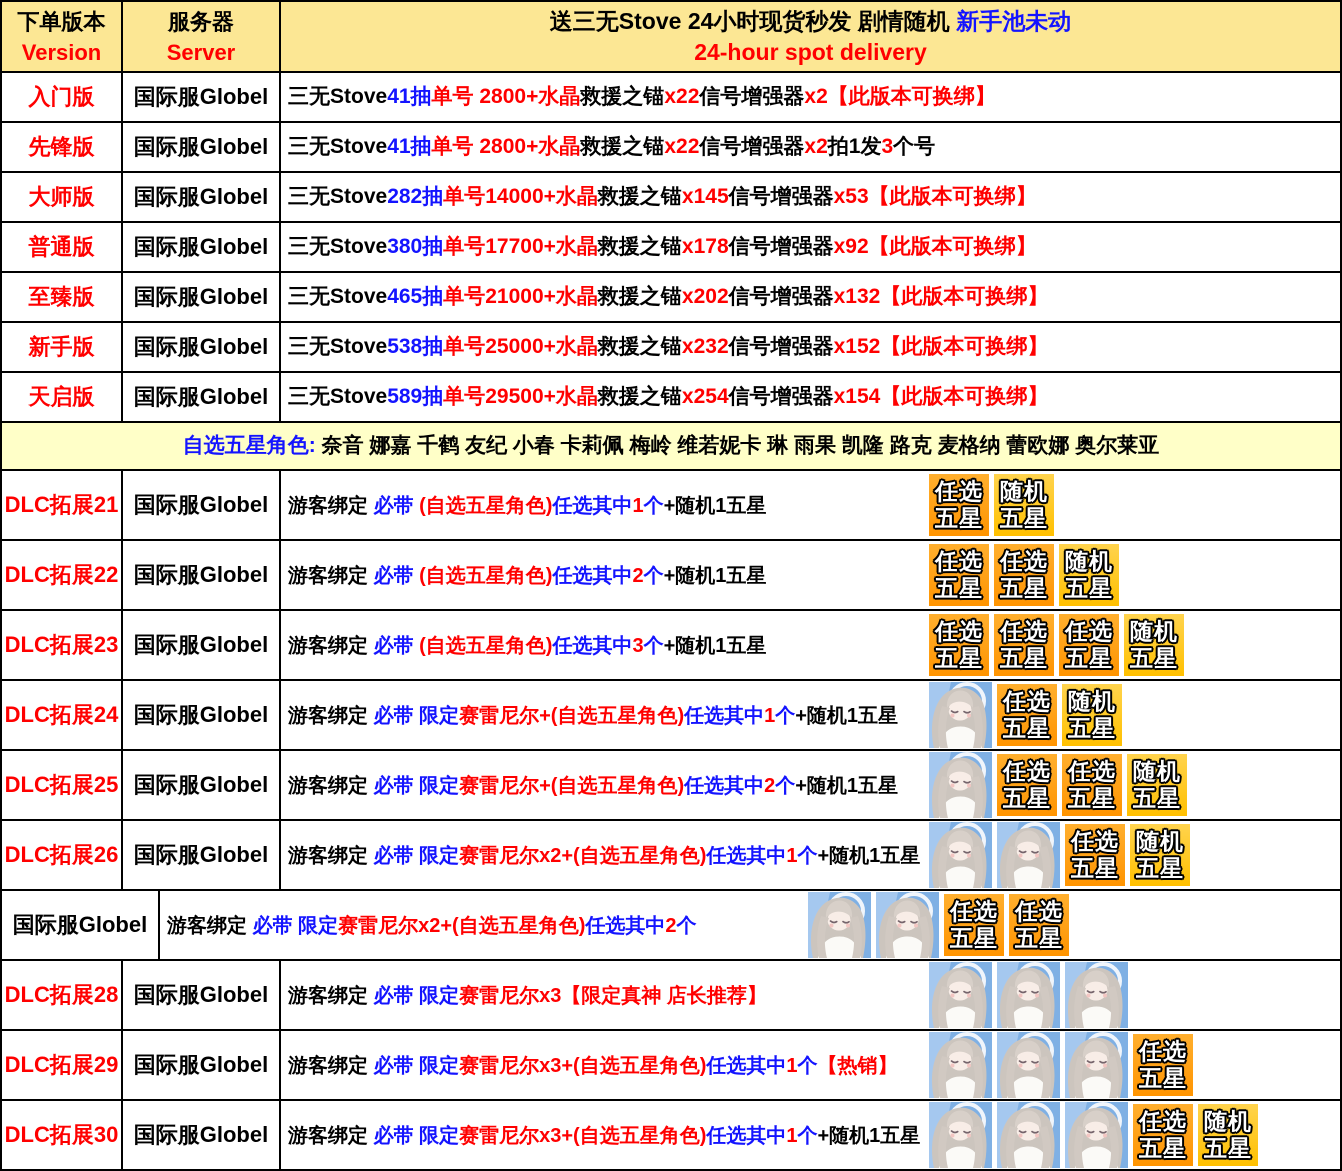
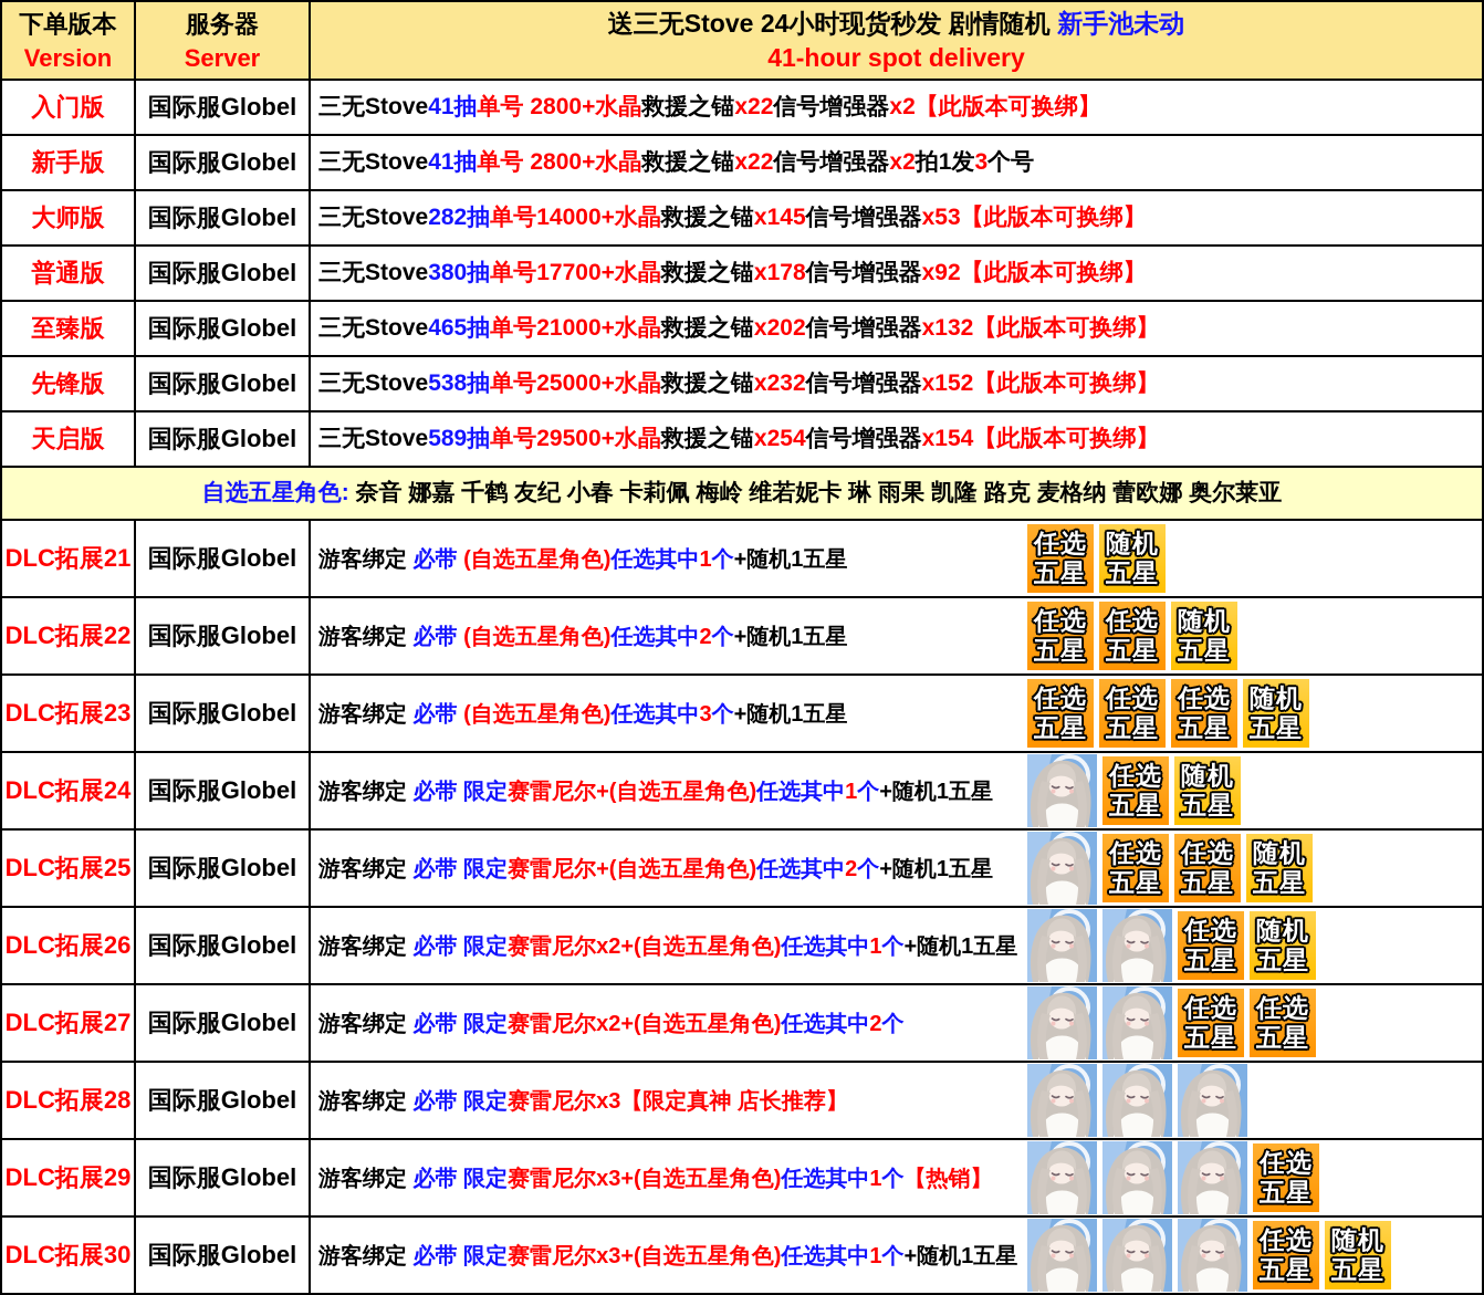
  下单版本
  Version
  服务器
  Server
  送三无Stove 24小时现货秒发 剧情随机 新手池未动
- 24-hour spot delivery
+ 41-hour spot delivery
  入门版
  国际服Globel
  三无Stove
  41抽
  单号 2800+水晶
  救援之锚
  x22
  信号增强器
  x2
  【此版本可换绑】
- 先锋版
+ 新手版
  国际服Globel
  三无Stove
  41抽
  单号 2800+水晶
  救援之锚
  x22
  信号增强器
  x2
  拍1发
  3
  个号
  大师版
  国际服Globel
  三无Stove
  282抽
  单号14000+水晶
  救援之锚
  x145
  信号增强器
  x53
  【此版本可换绑】
  普通版
  国际服Globel
  三无Stove
  380抽
  单号17700+水晶
  救援之锚
  x178
  信号增强器
  x92
  【此版本可换绑】
  至臻版
  国际服Globel
  三无Stove
  465抽
  单号21000+水晶
  救援之锚
  x202
  信号增强器
  x132
  【此版本可换绑】
- 新手版
+ 先锋版
  国际服Globel
  三无Stove
  538抽
  单号25000+水晶
  救援之锚
  x232
  信号增强器
  x152
  【此版本可换绑】
  天启版
  国际服Globel
  三无Stove
  589抽
  单号29500+水晶
  救援之锚
  x254
  信号增强器
  x154
  【此版本可换绑】
  自选五星角色: 奈音 娜嘉 千鹤 友纪 小春 卡莉佩 梅岭 维若妮卡 琳 雨果 凯隆 路克 麦格纳 蕾欧娜 奥尔莱亚
  DLC拓展21
  国际服Globel
  游客绑定 必带 (自选五星角色)任选其中1个+随机1五星
  任选
  五星
  随机
  五星
  DLC拓展22
  国际服Globel
  游客绑定 必带 (自选五星角色)任选其中2个+随机1五星
  任选
  五星
  任选
  五星
  随机
  五星
  DLC拓展23
  国际服Globel
  游客绑定 必带 (自选五星角色)任选其中3个+随机1五星
  任选
  五星
  任选
  五星
  任选
  五星
  随机
  五星
  DLC拓展24
  国际服Globel
  游客绑定 必带 限定赛雷尼尔+(自选五星角色)任选其中1个+随机1五星
  任选
  五星
  随机
  五星
  DLC拓展25
  国际服Globel
  游客绑定 必带 限定赛雷尼尔+(自选五星角色)任选其中2个+随机1五星
  任选
  五星
  任选
  五星
  随机
  五星
  DLC拓展26
  国际服Globel
  游客绑定 必带 限定赛雷尼尔x2+(自选五星角色)任选其中1个+随机1五星
  任选
  五星
  随机
  五星
+ DLC拓展27
  国际服Globel
  游客绑定 必带 限定赛雷尼尔x2+(自选五星角色)任选其中2个
  任选
  五星
  任选
  五星
  DLC拓展28
  国际服Globel
  游客绑定 必带 限定赛雷尼尔x3【限定真神 店长推荐】
  DLC拓展29
  国际服Globel
  游客绑定 必带 限定赛雷尼尔x3+(自选五星角色)任选其中1个【热销】
  任选
  五星
  DLC拓展30
  国际服Globel
  游客绑定 必带 限定赛雷尼尔x3+(自选五星角色)任选其中1个+随机1五星
  任选
  五星
  随机
  五星
